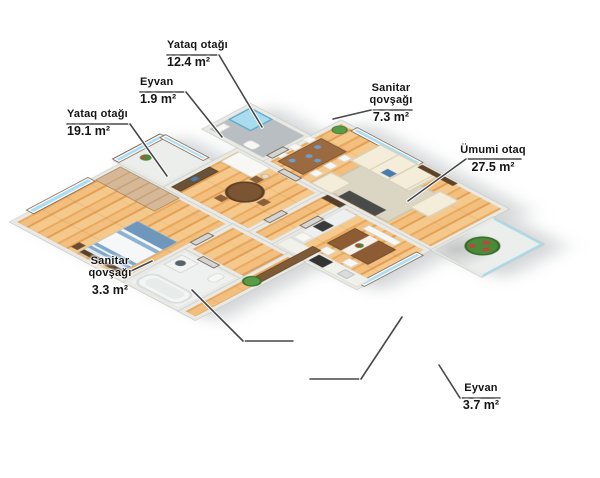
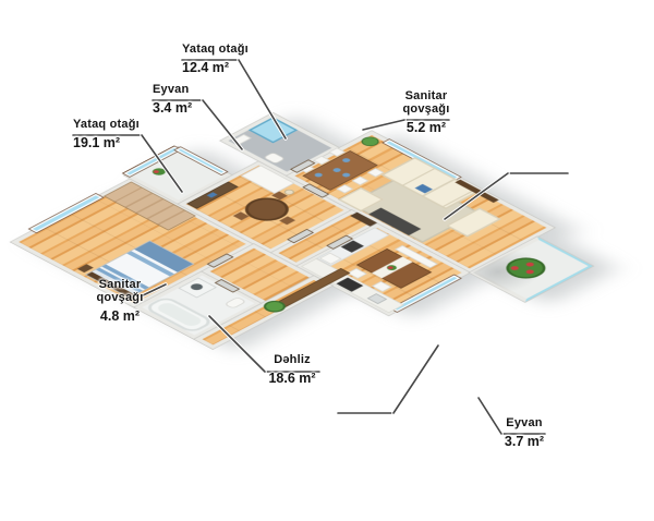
  Yataq otağı
  12.4 m²
  Eyvan
- 1.9 m²
+ 3.4 m²
  Yataq otağı
  19.1 m²
  Sanitar qovşağı
- 7.3 m²
+ 5.2 m²
- Ümumi otaq
- 27.5 m²
  Sanitar qovşağı
- 3.3 m²
+ 4.8 m²
+ Dəhliz
+ 18.6 m²
  Eyvan
  3.7 m²
